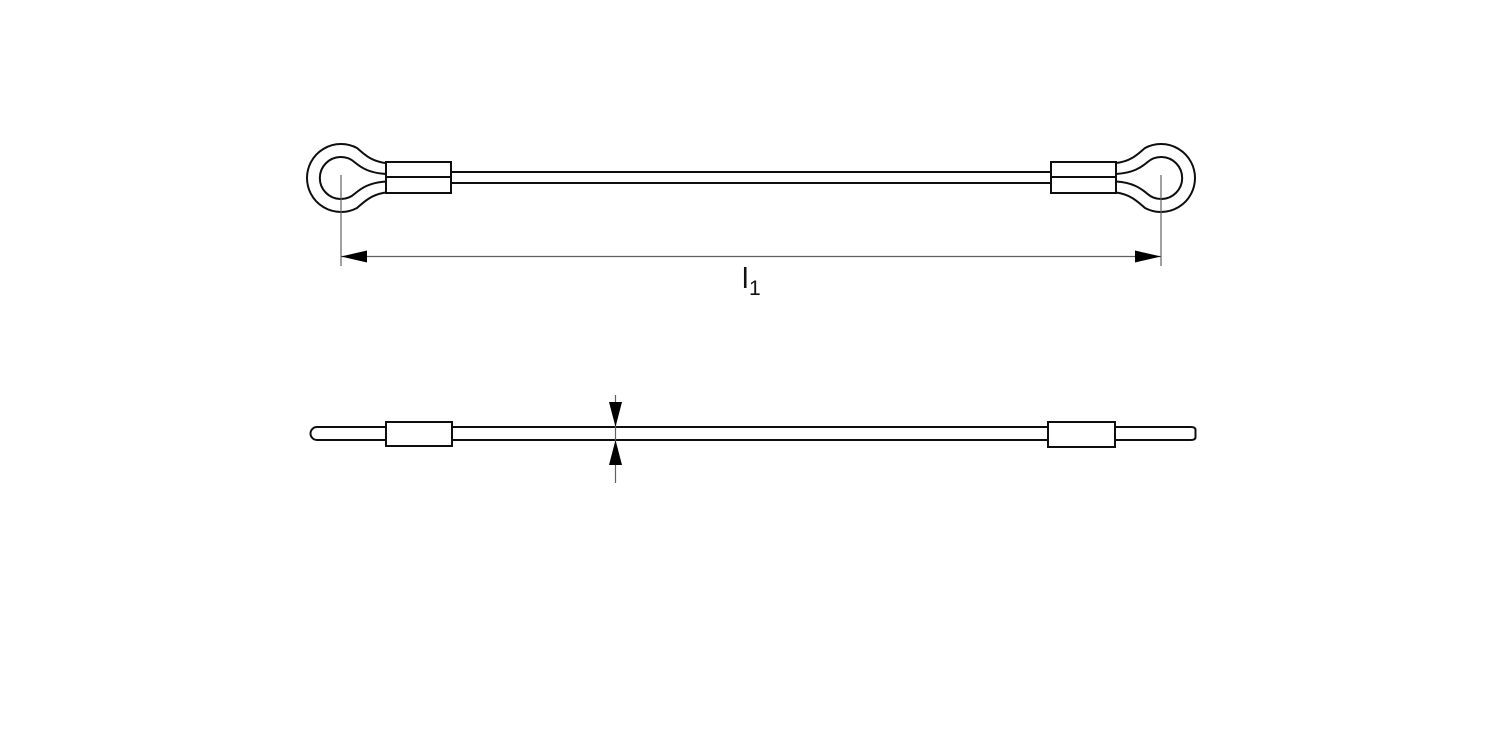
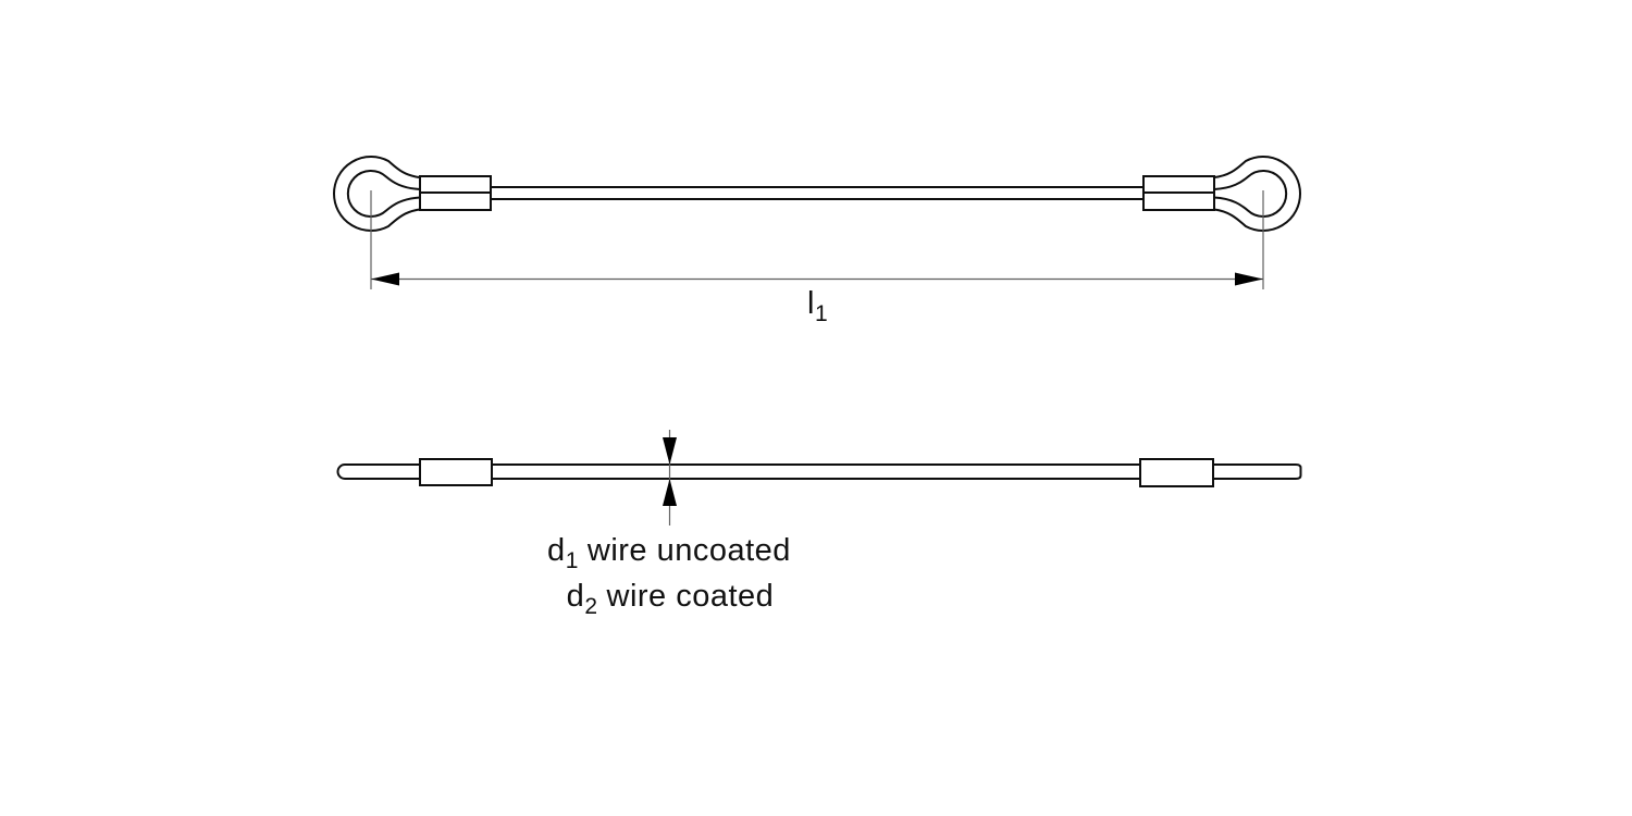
  l1
+ d1 wire uncoated
+ d2 wire coated
